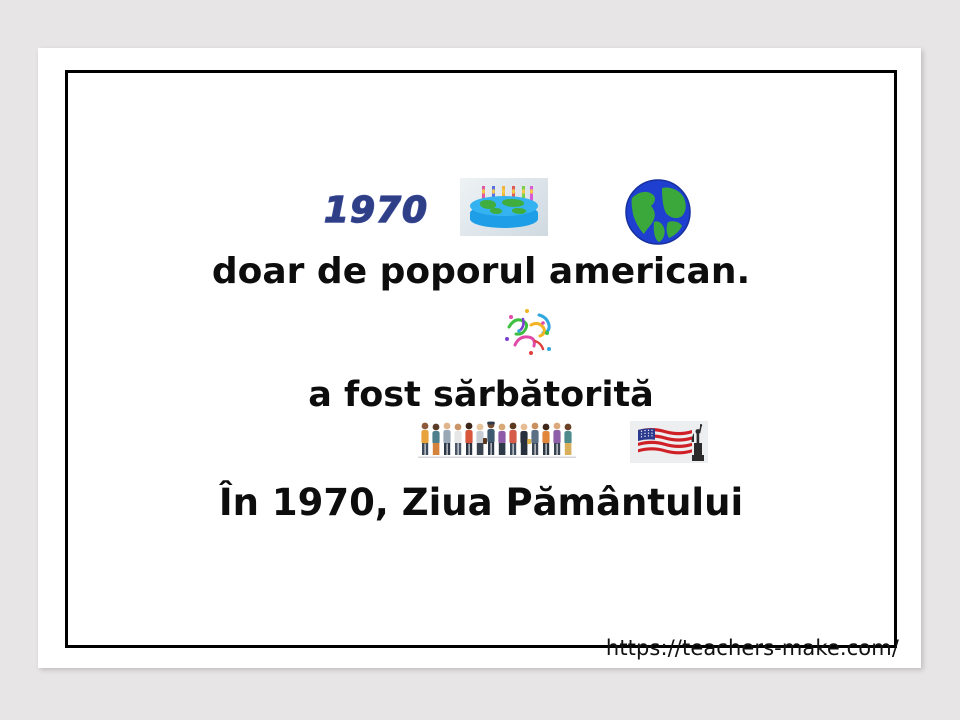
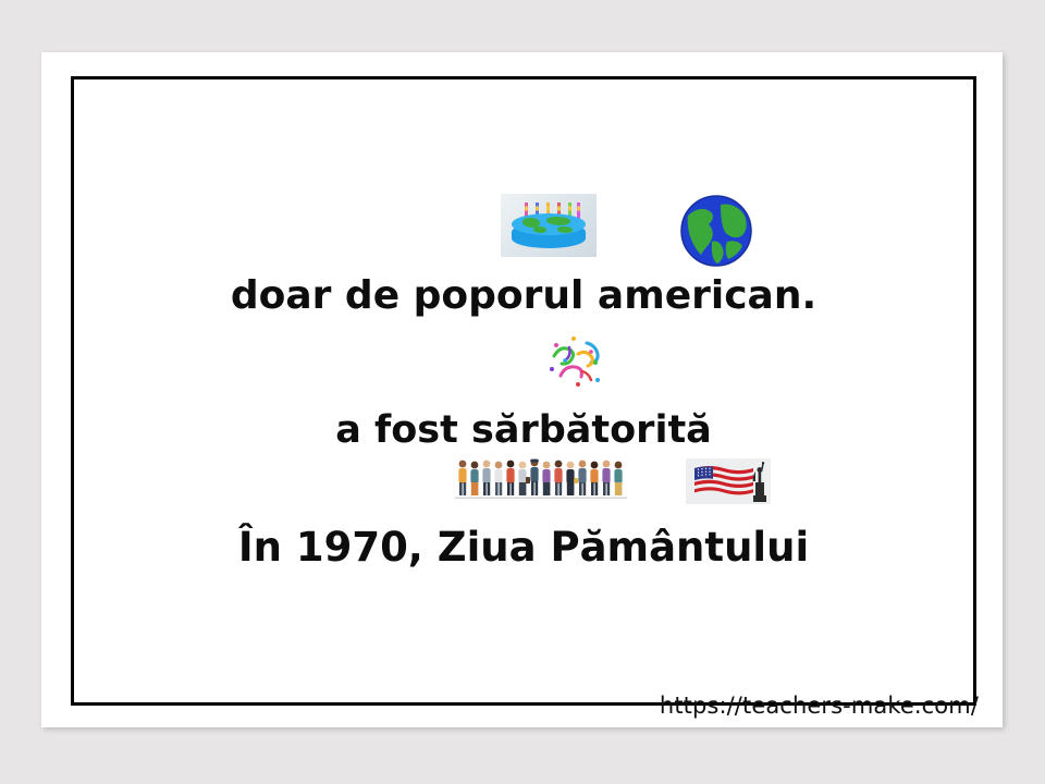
- 1970
  doar de poporul american.
  a fost sărbătorită
  În 1970, Ziua Pământului
  https://teachers-make.com/
